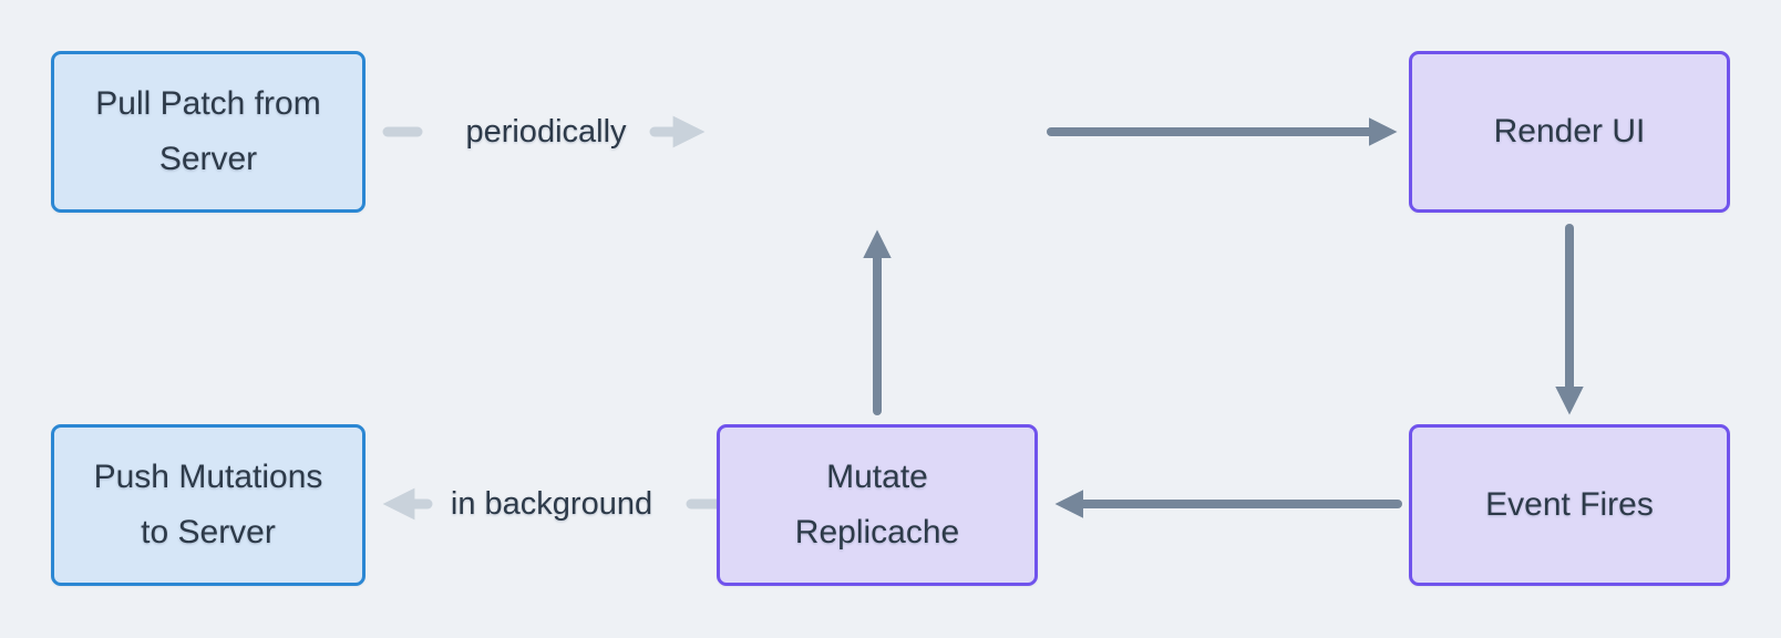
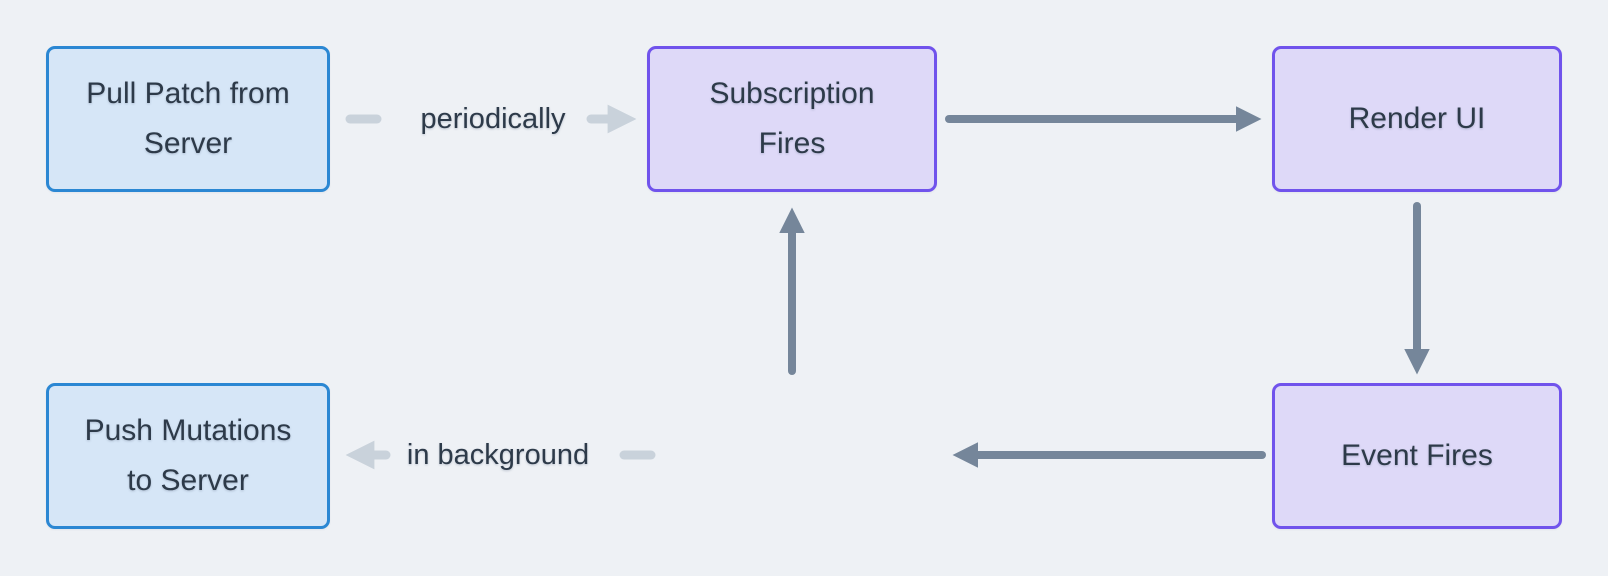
  Pull Patch from
  Server
+ Subscription
+ Fires
  Render UI
  Push Mutations
  to Server
- Mutate
- Replicache
  Event Fires
  periodically
  in background
